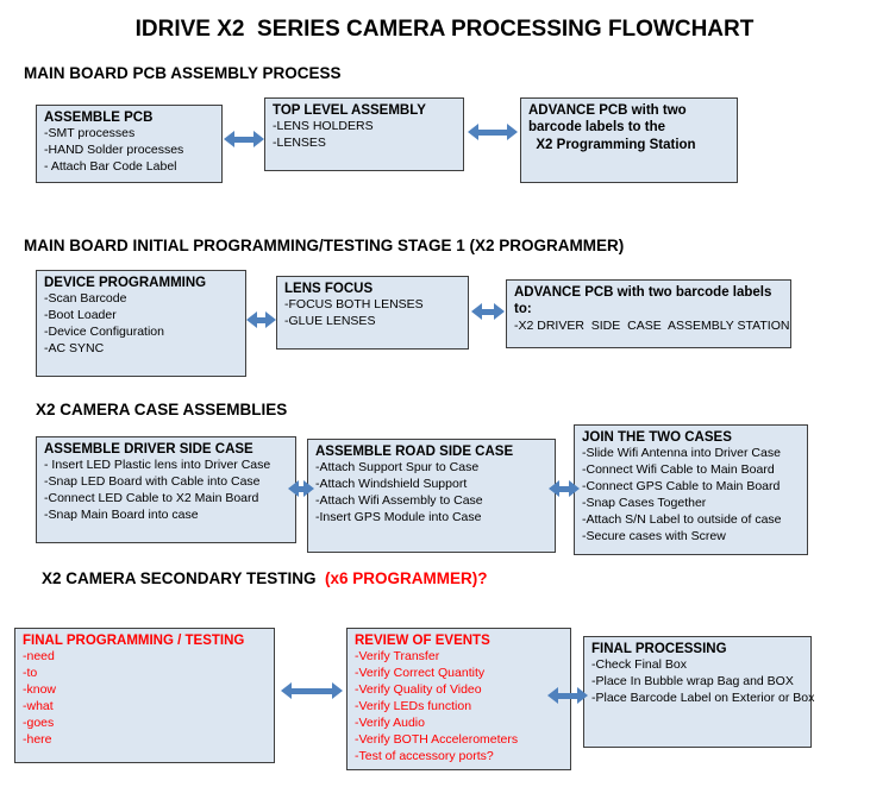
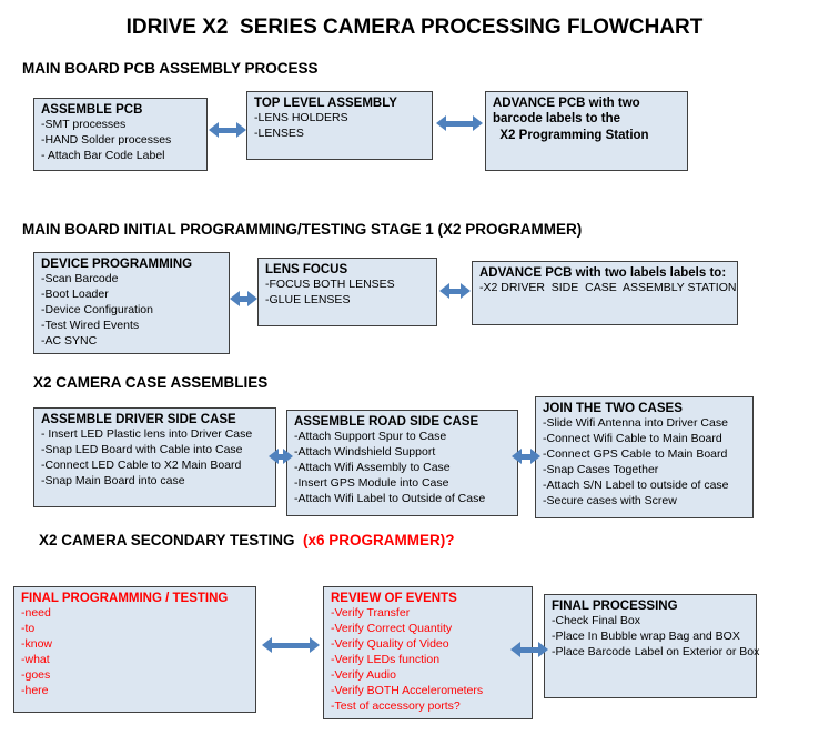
  IDRIVE X2 SERIES CAMERA PROCESSING FLOWCHART
  MAIN BOARD PCB ASSEMBLY PROCESS
  ASSEMBLE PCB
  -SMT processes
  -HAND Solder processes
  - Attach Bar Code Label
  TOP LEVEL ASSEMBLY
  -LENS HOLDERS
  -LENSES
  ADVANCE PCB with two
  barcode labels to the
  X2 Programming Station
  MAIN BOARD INITIAL PROGRAMMING/TESTING STAGE 1 (X2 PROGRAMMER)
  DEVICE PROGRAMMING
  -Scan Barcode
  -Boot Loader
  -Device Configuration
+ -Test Wired Events
  -AC SYNC
  LENS FOCUS
  -FOCUS BOTH LENSES
  -GLUE LENSES
- ADVANCE PCB with two barcode labels to:
+ ADVANCE PCB with two labels labels to:
  -X2 DRIVER SIDE CASE ASSEMBLY STATION
  X2 CAMERA CASE ASSEMBLIES
  ASSEMBLE DRIVER SIDE CASE
  - Insert LED Plastic lens into Driver Case
  -Snap LED Board with Cable into Case
  -Connect LED Cable to X2 Main Board
  -Snap Main Board into case
  ASSEMBLE ROAD SIDE CASE
  -Attach Support Spur to Case
  -Attach Windshield Support
  -Attach Wifi Assembly to Case
  -Insert GPS Module into Case
+ -Attach Wifi Label to Outside of Case
  JOIN THE TWO CASES
  -Slide Wifi Antenna into Driver Case
  -Connect Wifi Cable to Main Board
  -Connect GPS Cable to Main Board
  -Snap Cases Together
  -Attach S/N Label to outside of case
  -Secure cases with Screw
  X2 CAMERA SECONDARY TESTING (x6 PROGRAMMER)?
  FINAL PROGRAMMING / TESTING
  -need
  -to
  -know
  -what
  -goes
  -here
  REVIEW OF EVENTS
  -Verify Transfer
  -Verify Correct Quantity
  -Verify Quality of Video
  -Verify LEDs function
  -Verify Audio
  -Verify BOTH Accelerometers
  -Test of accessory ports?
  FINAL PROCESSING
  -Check Final Box
  -Place In Bubble wrap Bag and BOX
  -Place Barcode Label on Exterior or Box
